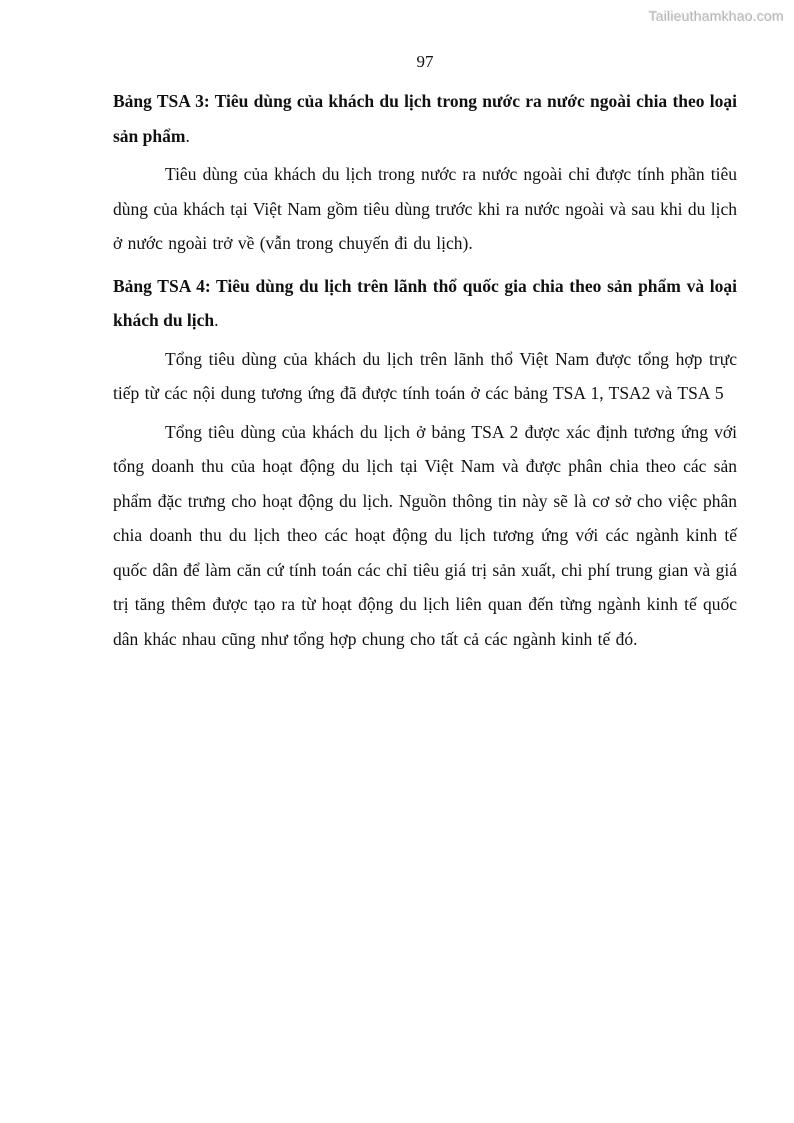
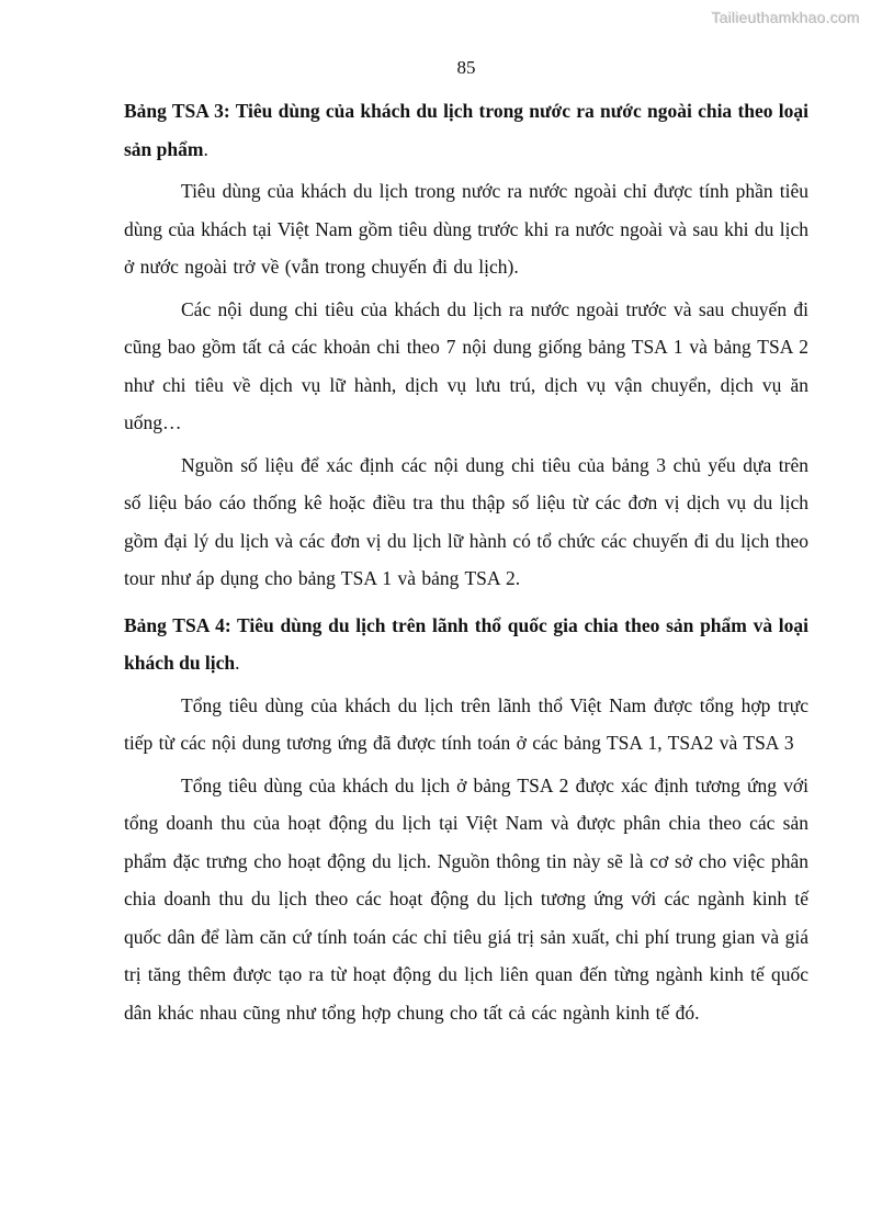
  Tailieuthamkhao.com
- 97
+ 85
  Bảng TSA 3: Tiêu dùng của khách du lịch trong nước ra nước ngoài chia theo loại sản phẩm.
  Tiêu dùng của khách du lịch trong nước ra nước ngoài chỉ được tính phần tiêu dùng của khách tại Việt Nam gồm tiêu dùng trước khi ra nước ngoài và sau khi du lịch ở nước ngoài trở về (vẫn trong chuyến đi du lịch).
+ Các nội dung chi tiêu của khách du lịch ra nước ngoài trước và sau chuyến đi cũng bao gồm tất cả các khoản chi theo 7 nội dung giống bảng TSA 1 và bảng TSA 2 như chi tiêu về dịch vụ lữ hành, dịch vụ lưu trú, dịch vụ vận chuyển, dịch vụ ăn uống…
+ Nguồn số liệu để xác định các nội dung chi tiêu của bảng 3 chủ yếu dựa trên số liệu báo cáo thống kê hoặc điều tra thu thập số liệu từ các đơn vị dịch vụ du lịch gồm đại lý du lịch và các đơn vị du lịch lữ hành có tổ chức các chuyến đi du lịch theo tour như áp dụng cho bảng TSA 1 và bảng TSA 2.
  Bảng TSA 4: Tiêu dùng du lịch trên lãnh thổ quốc gia chia theo sản phẩm và loại khách du lịch.
- Tổng tiêu dùng của khách du lịch trên lãnh thổ Việt Nam được tổng hợp trực tiếp từ các nội dung tương ứng đã được tính toán ở các bảng TSA 1, TSA2 và TSA 5
+ Tổng tiêu dùng của khách du lịch trên lãnh thổ Việt Nam được tổng hợp trực tiếp từ các nội dung tương ứng đã được tính toán ở các bảng TSA 1, TSA2 và TSA 3
  Tổng tiêu dùng của khách du lịch ở bảng TSA 2 được xác định tương ứng với tổng doanh thu của hoạt động du lịch tại Việt Nam và được phân chia theo các sản phẩm đặc trưng cho hoạt động du lịch. Nguồn thông tin này sẽ là cơ sở cho việc phân chia doanh thu du lịch theo các hoạt động du lịch tương ứng với các ngành kinh tế quốc dân để làm căn cứ tính toán các chỉ tiêu giá trị sản xuất, chi phí trung gian và giá trị tăng thêm được tạo ra từ hoạt động du lịch liên quan đến từng ngành kinh tế quốc dân khác nhau cũng như tổng hợp chung cho tất cả các ngành kinh tế đó.
